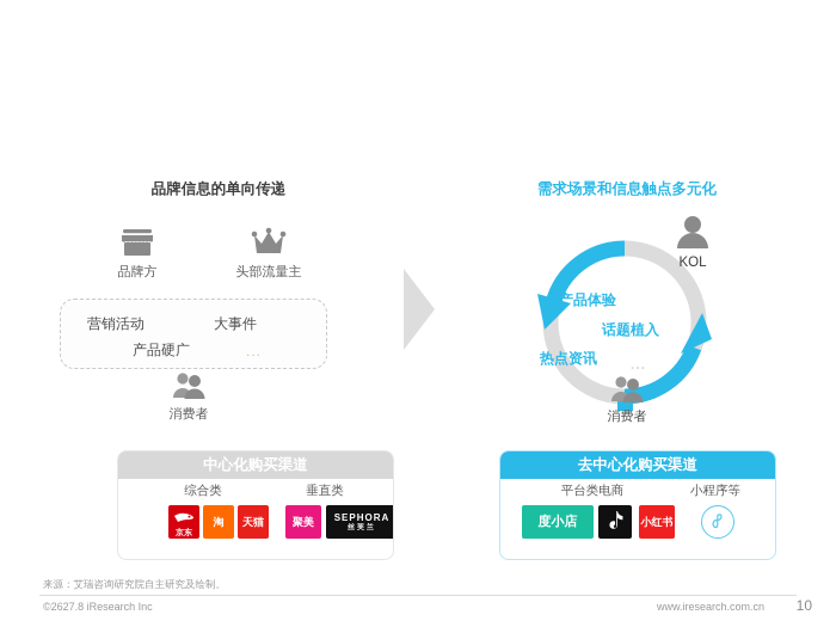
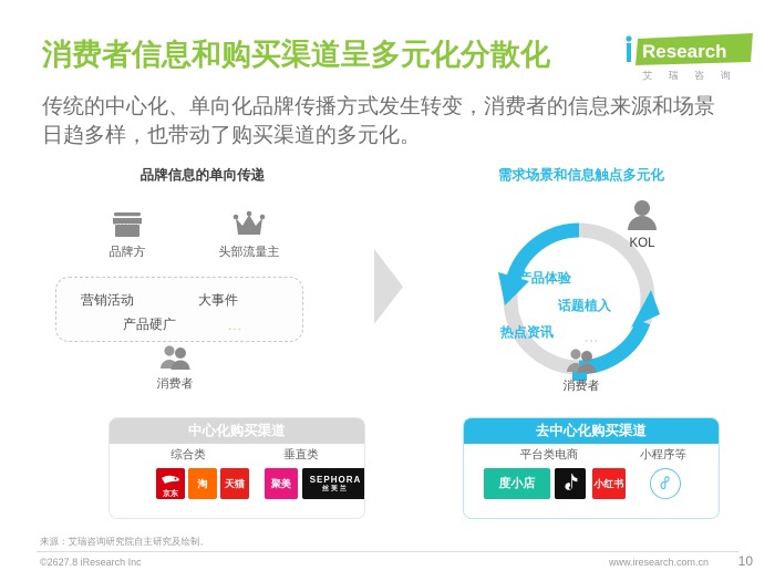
+ 消费者信息和购买渠道呈多元化分散化
+ Research
+ 艾 瑞 咨 询
+ 传统的中心化、单向化品牌传播方式发生转变，消费者的信息来源和场景日趋多样，也带动了购买渠道的多元化。
  品牌信息的单向传递
  品牌方
  头部流量主
  营销活动
  大事件
  产品硬广
  ...
  消费者
  中心化购买渠道
  综合类
  垂直类
  淘
  天猫
  聚美
  SEPHORA
  需求场景和信息触点多元化
  KOL
  产品体验
  话题植入
  热点资讯
  ...
  消费者
  去中心化购买渠道
  平台类电商
  小程序等
  度小店
  小红书
  来源：艾瑞咨询研究院自主研究及绘制。
  ©2627.8 iResearch Inc
  www.iresearch.com.cn
  10
